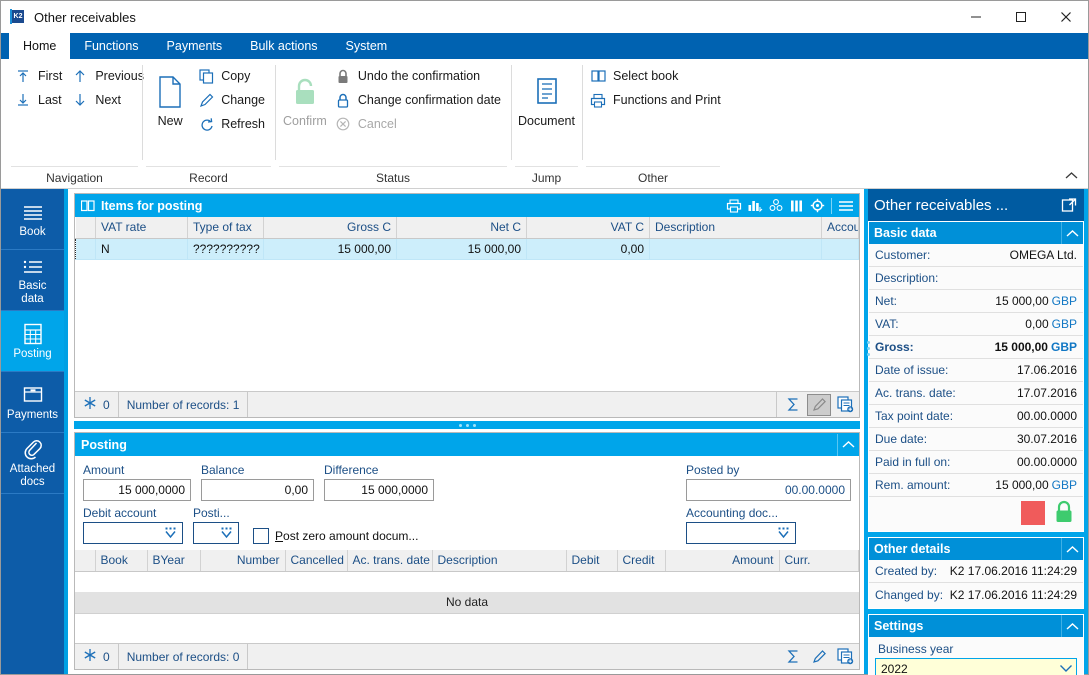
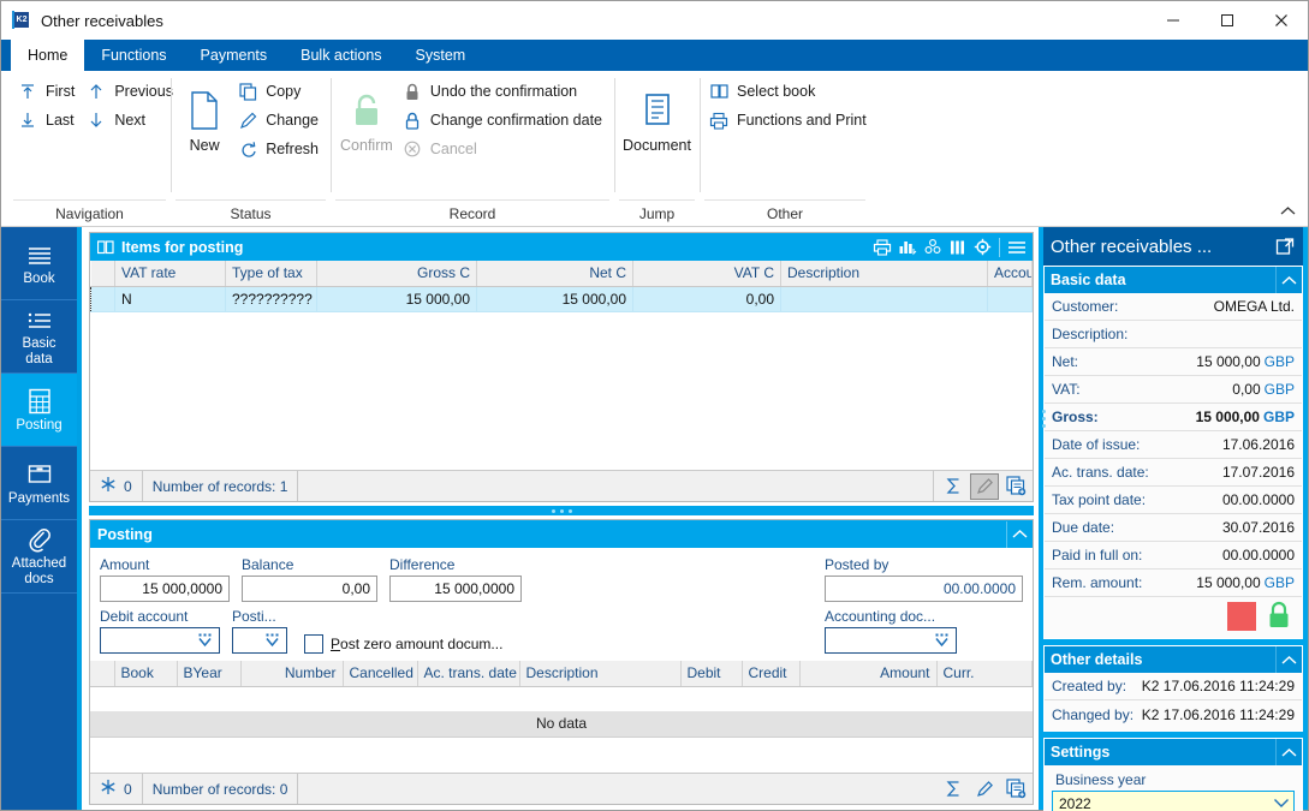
  Other receivables
  Home
  Functions
  Payments
  Bulk actions
  System
  First
  Last
  Previous
  Next
  Navigation
  New
  Copy
  Change
  Refresh
- Record
+ Status
  Confirm
  Undo the confirmation
  Change confirmation date
  Cancel
- Status
+ Record
  Document
  Jump
  Select book
  Functions and Print
  Other
  Book
  Basic
  data
  Posting
  Payments
  Attached
  docs
  Items for posting
  	VAT rate	Type of tax	Gross C	Net C	VAT C	Description	Accou
  	N	??????????	15 000,00	15 000,00	0,00
  0
  Number of records: 1
  Posting
  Amount
  15 000,0000
  Balance
  0,00
  Difference
  15 000,0000
  Debit account
  Posti...
  Post zero amount docum...
  Posted by
  00.00.0000
  Accounting doc...
  	Book	BYear	Number	Cancelled	Ac. trans. date	Description	Debit	Credit	Amount	Curr.
  No data
  0
  Number of records: 0
  Other receivables ...
  Basic data
  Customer:
  OMEGA Ltd.
  Description:
  Net:
  15 000,00
  GBP
  VAT:
  0,00
  GBP
  Gross:
  15 000,00
  GBP
  Date of issue:
  17.06.2016
  Ac. trans. date:
  17.07.2016
  Tax point date:
  00.00.0000
  Due date:
  30.07.2016
  Paid in full on:
  00.00.0000
  Rem. amount:
  15 000,00
  GBP
  Other details
  Created by:
  K2 17.06.2016 11:24:29
  Changed by:
  K2 17.06.2016 11:24:29
  Settings
  Business year
  2022
